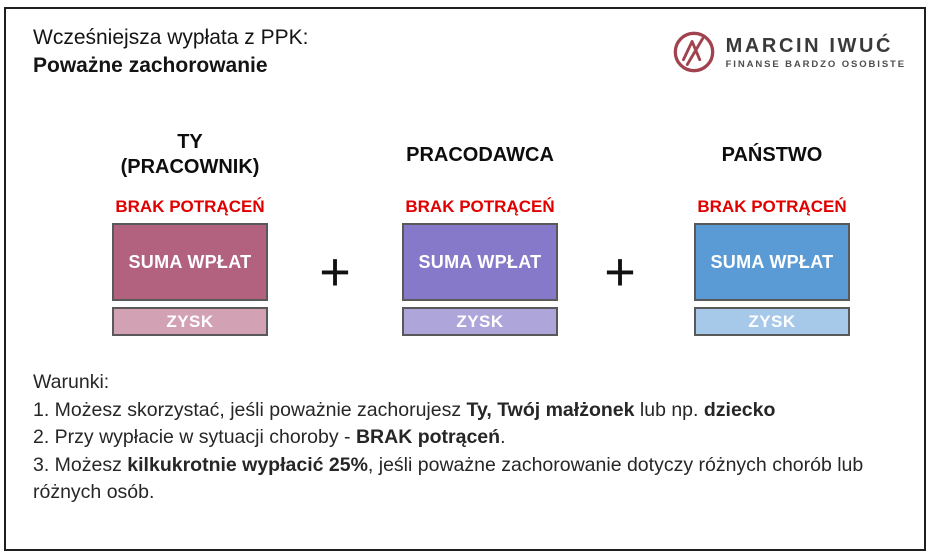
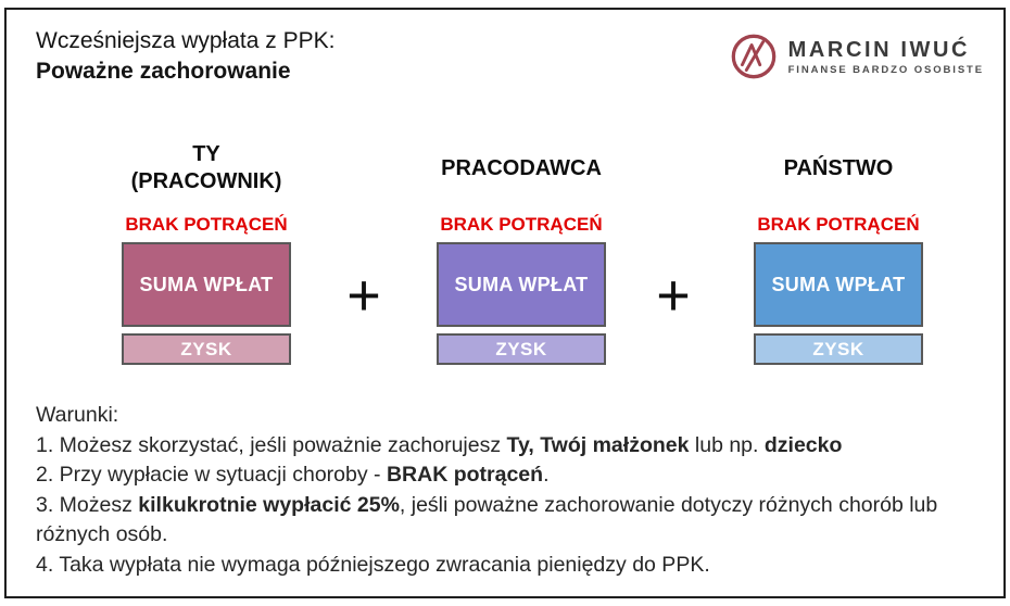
  Wcześniejsza wypłata z PPK:
  Poważne zachorowanie
  MARCIN IWUĆ
  FINANSE BARDZO OSOBISTE
  TY
  (PRACOWNIK)
  BRAK POTRĄCEŃ
  SUMA WPŁAT
  ZYSK
  +
  PRACODAWCA
  BRAK POTRĄCEŃ
  SUMA WPŁAT
  ZYSK
  +
  PAŃSTWO
  BRAK POTRĄCEŃ
  SUMA WPŁAT
  ZYSK
  Warunki:
  1. Możesz skorzystać, jeśli poważnie zachorujesz Ty, Twój małżonek lub np. dziecko
  2. Przy wypłacie w sytuacji choroby - BRAK potrąceń.
  3. Możesz kilkukrotnie wypłacić 25%, jeśli poważne zachorowanie dotyczy różnych chorób lub różnych osób.
+ 4. Taka wypłata nie wymaga późniejszego zwracania pieniędzy do PPK.
